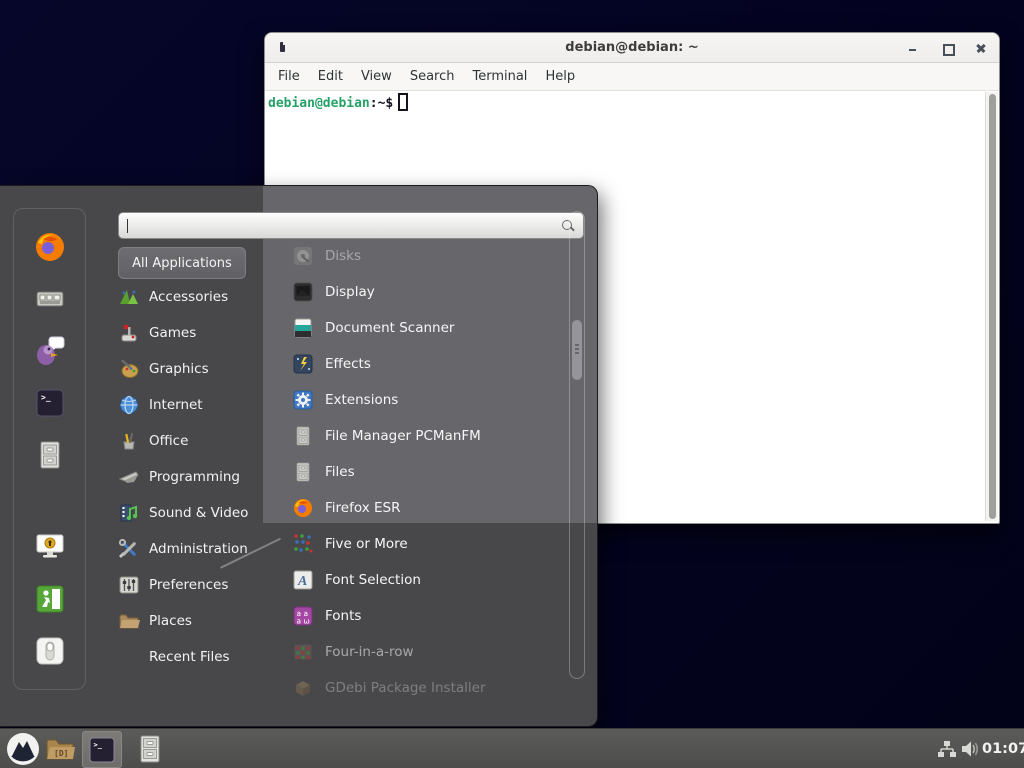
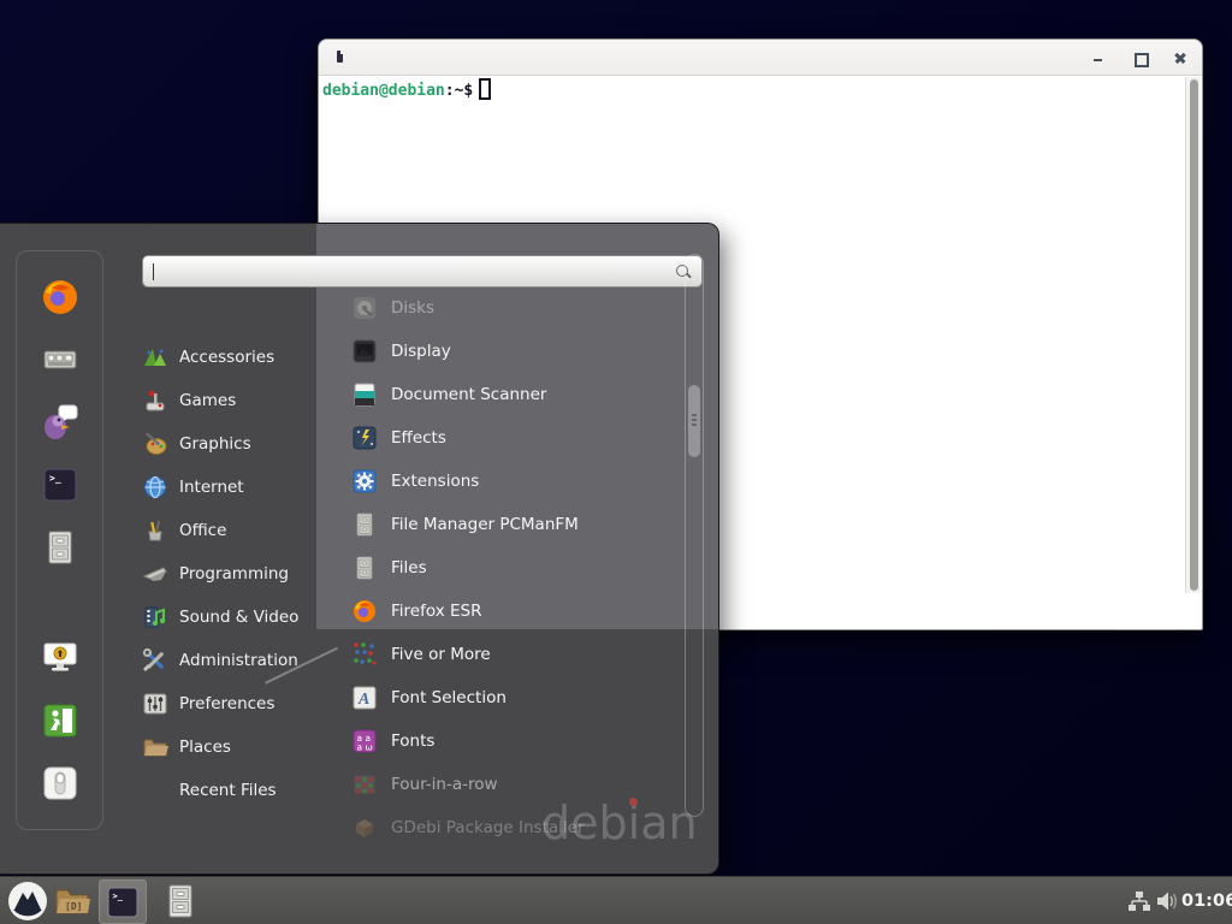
- debian@debian: ~
- File
- Edit
- View
- Search
- Terminal
- Help
  debian@debian:~$
+ debian
  >_
- All Applications
  Accessories
  Games
  Graphics
  Internet
  Office
  Programming
  Sound & Video
  Administration
  Preferences
  Places
  Recent Files
  Disks
  Display
  Document Scanner
  Effects
  Extensions
  File Manager PCManFM
  Files
  Firefox ESR
  Five or More
  A
  Font Selection
  a a
  a ω
  Fonts
  Four-in-a-row
  GDebi Package Installer
  [D]
  >_
- 01:07
+ 01:06
